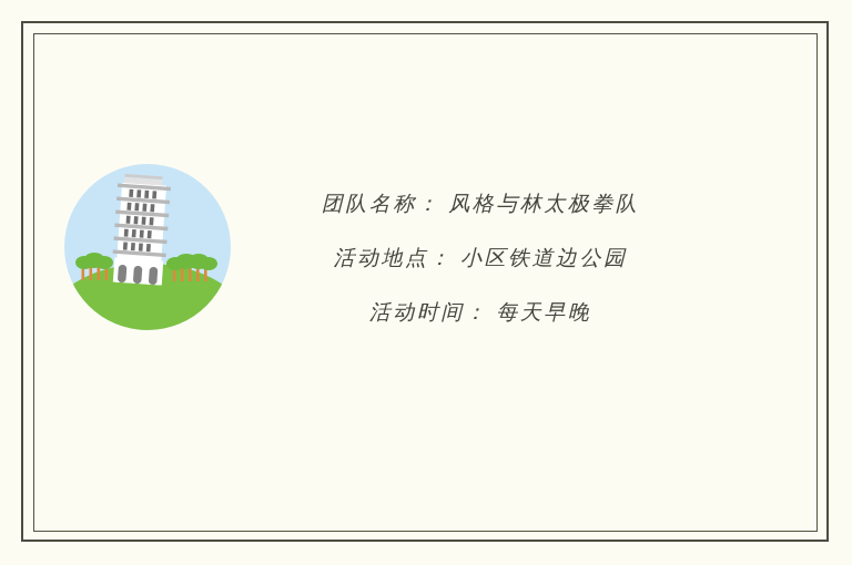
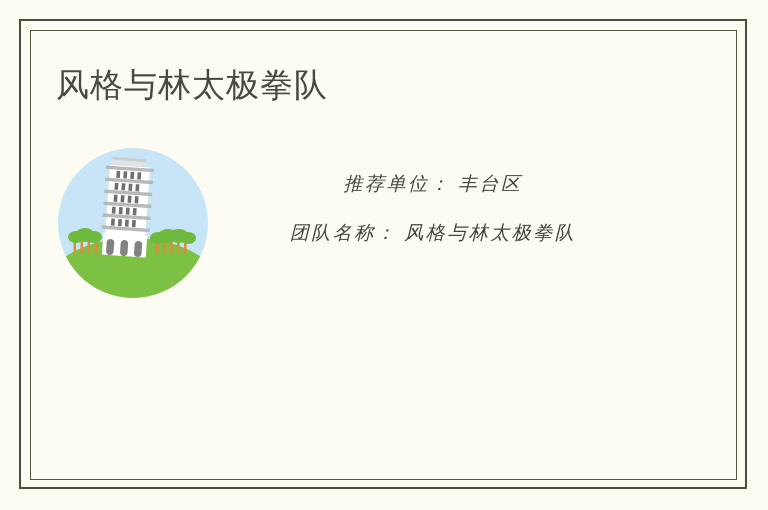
+ 风格与林太极拳队
+ 推荐单位： 丰台区
  团队名称： 风格与林太极拳队
- 活动地点： 小区铁道边公园
- 活动时间： 每天早晚
